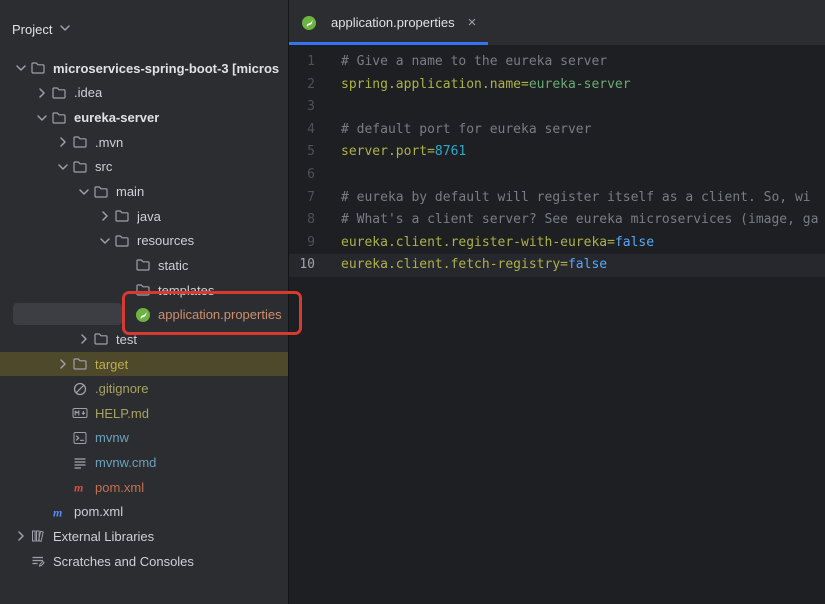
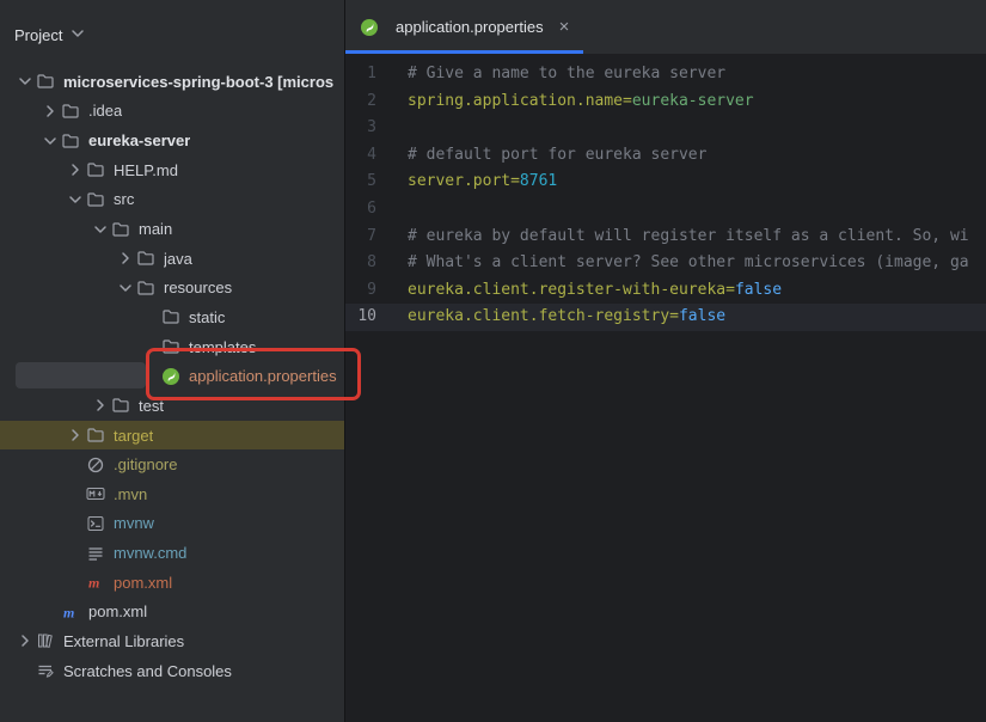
  Project
  microservices-spring-boot-3 [micros
  .idea
  eureka-server
- .mvn
+ HELP.md
  src
  main
  java
  resources
  static
  templates
  application.properties
  test
  target
  .gitignore
- HELP.md
+ .mvn
  mvnw
  mvnw.cmd
  m
  pom.xml
  m
  pom.xml
  External Libraries
  Scratches and Consoles
  application.properties
  ×
  1
  # Give a name to the eureka server
  2
  spring.application.name=eureka-server
  3
  4
  # default port for eureka server
  5
  server.port=8761
  6
  7
  # eureka by default will register itself as a client. So, wi
  8
- # What's a client server? See eureka microservices (image, ga
+ # What's a client server? See other microservices (image, ga
  9
  eureka.client.register-with-eureka=false
  10
  eureka.client.fetch-registry=false
